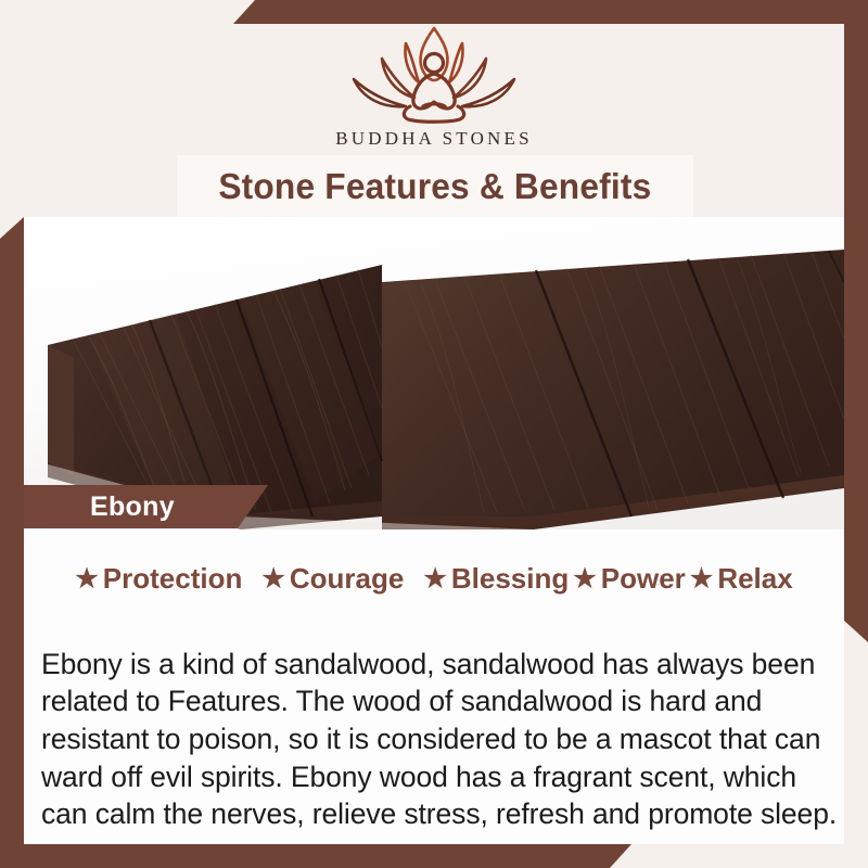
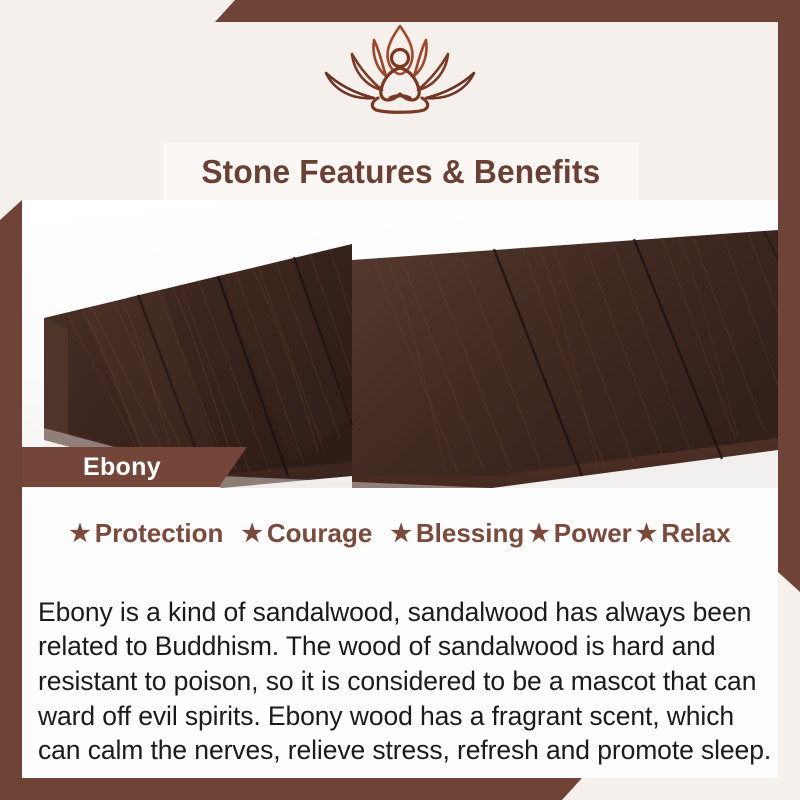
- BUDDHA STONES
  Stone Features & Benefits
  Ebony
  ★
  Protection
  ★
  Courage
  ★
  Blessing
  ★
  Power
  ★
  Relax
- Ebony is a kind of sandalwood, sandalwood has always been related to Features. The wood of sandalwood is hard and resistant to poison, so it is considered to be a mascot that can ward off evil spirits. Ebony wood has a fragrant scent, which can calm the nerves, relieve stress, refresh and promote sleep.
+ Ebony is a kind of sandalwood, sandalwood has always been related to Buddhism. The wood of sandalwood is hard and resistant to poison, so it is considered to be a mascot that can ward off evil spirits. Ebony wood has a fragrant scent, which can calm the nerves, relieve stress, refresh and promote sleep.
